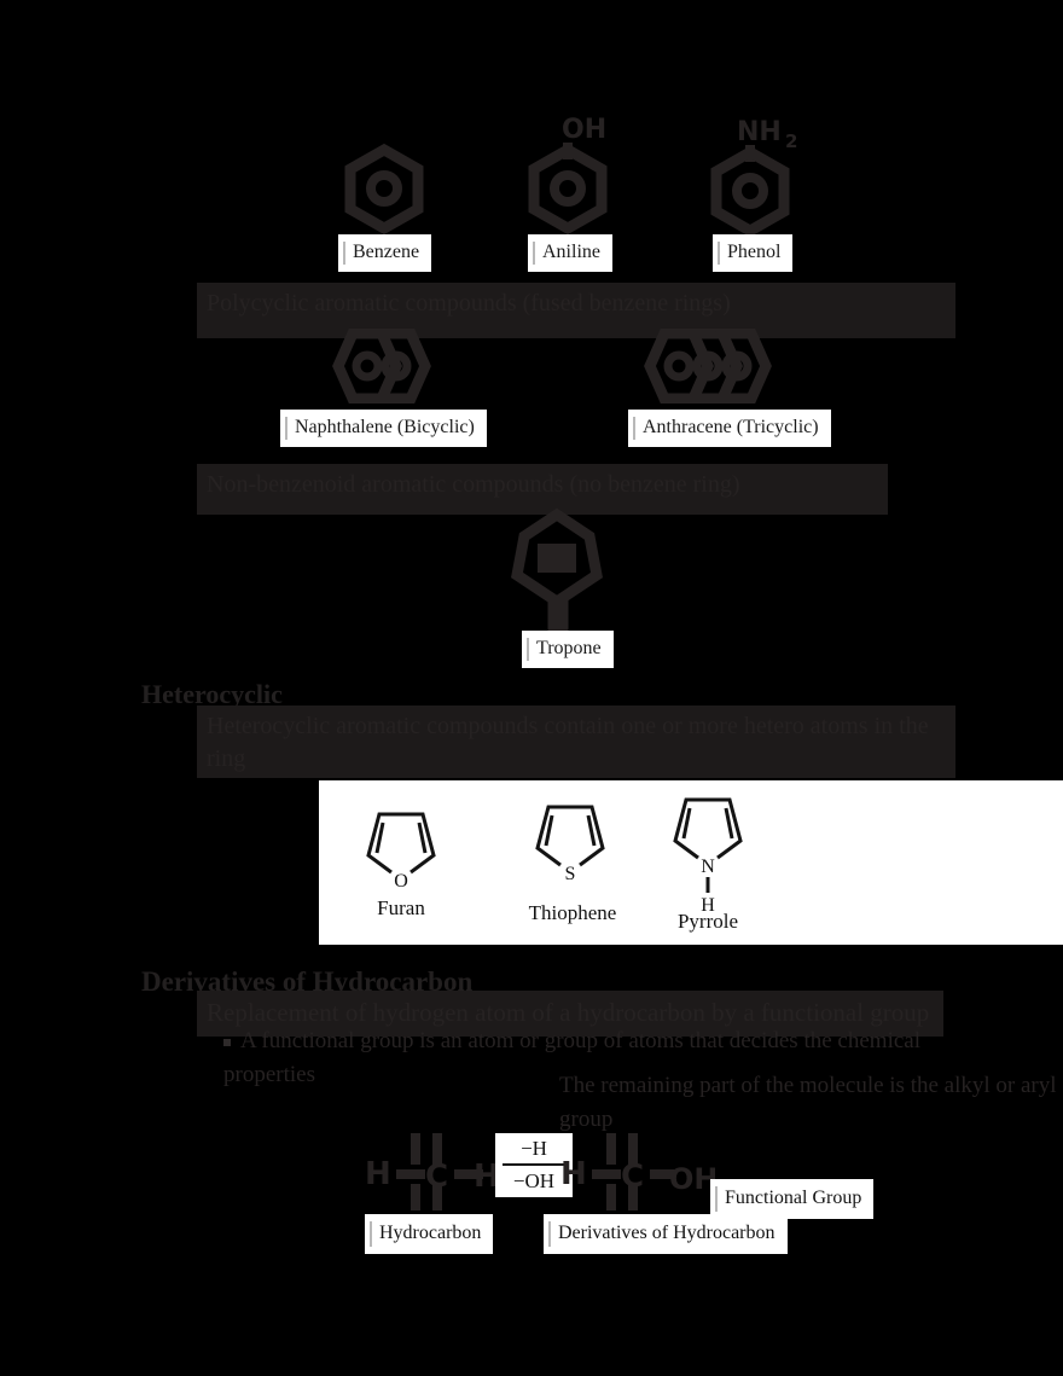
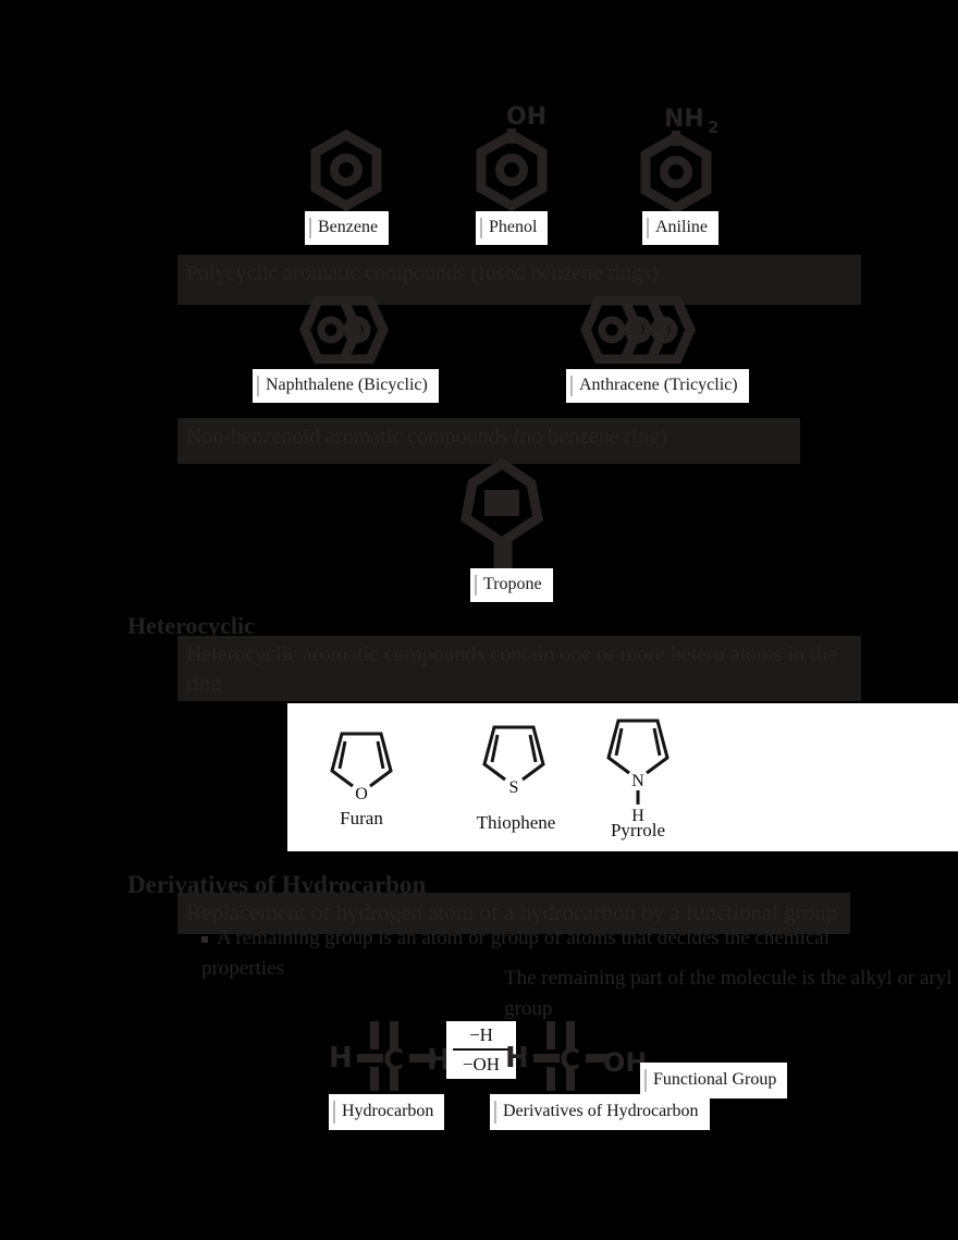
  Benzene
  OH
- Aniline
+ Phenol
  NH
  2
- Phenol
+ Aniline
  Naphthalene (Bicyclic)
  Anthracene (Tricyclic)
  Tropone
  Heterocyclic
  O
  Furan
  S
  Thiophene
  N
  H
  Pyrrole
  Derivatives of Hydrocarbon
- A functional group is an atom or group of atoms that decides the chemical properties
+ A remaining group is an atom or group of atoms that decides the chemical properties
  The remaining part of the molecule is the alkyl or aryl group
  H
  C
  H
  Hydrocarbon
  −H
  −OH
  H
  C
  OH
  Derivatives of Hydrocarbon
  Functional Group
